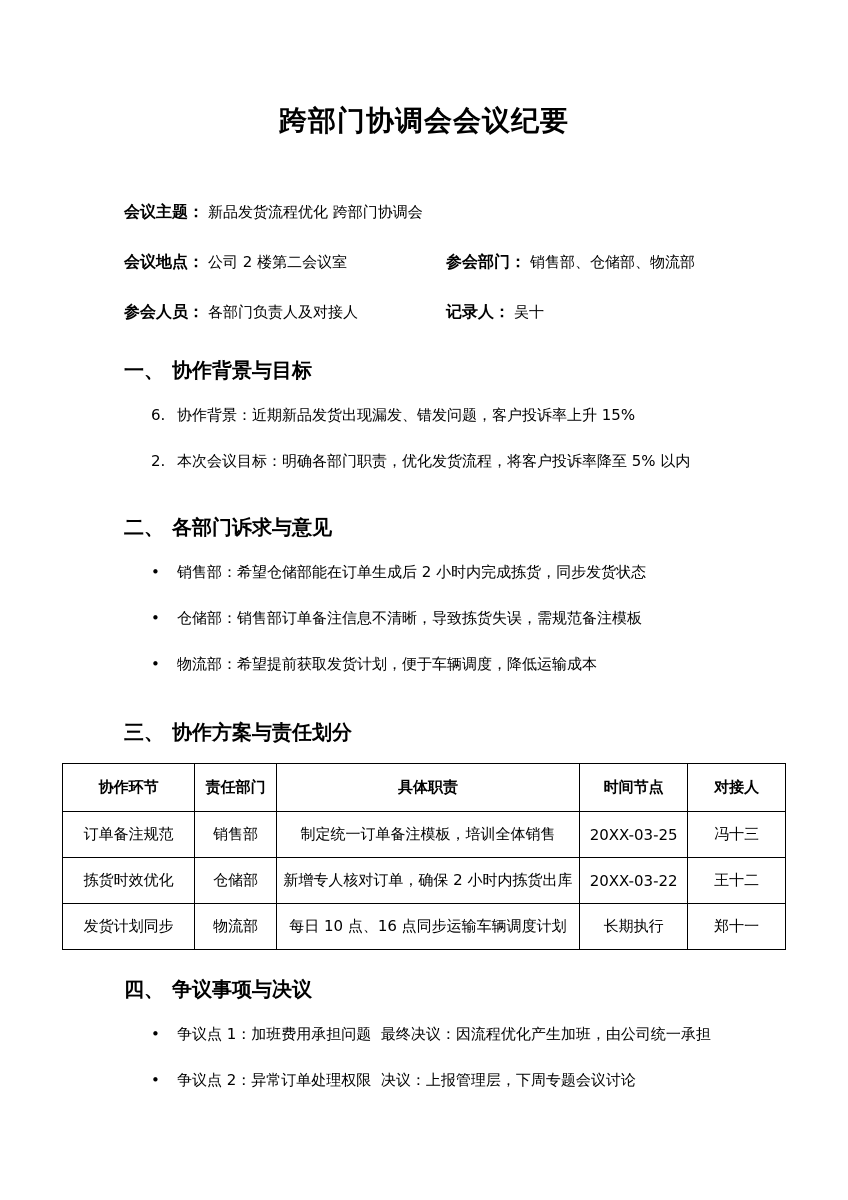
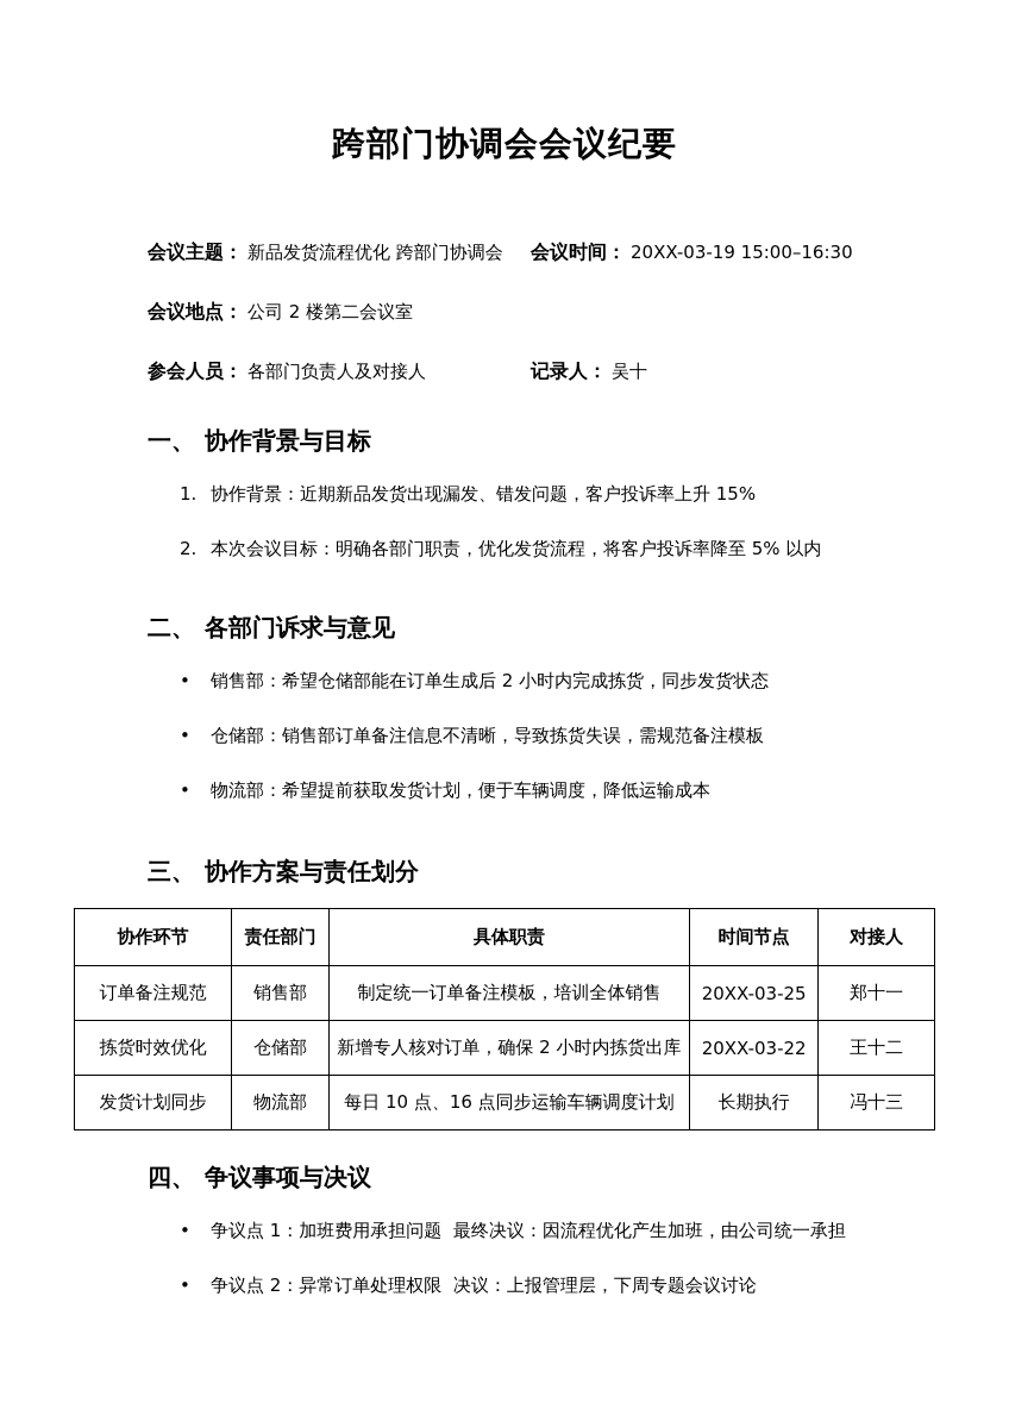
  跨部门协调会会议纪要
  会议主题：
  新品发货流程优化 跨部门协调会
+ 会议时间：
+ 20XX-03-19 15:00–16:30
  会议地点：
  公司 2 楼第二会议室
- 参会部门：
- 销售部、仓储部、物流部
  参会人员：
  各部门负责人及对接人
  记录人：
  吴十
  一、
  协作背景与目标
- 6.
+ 1.
  协作背景：近期新品发货出现漏发、错发问题，客户投诉率上升 15%
  2.
  本次会议目标：明确各部门职责，优化发货流程，将客户投诉率降至 5% 以内
  二、
  各部门诉求与意见
  •
  销售部：希望仓储部能在订单生成后 2 小时内完成拣货，同步发货状态
  •
  仓储部：销售部订单备注信息不清晰，导致拣货失误，需规范备注模板
  •
  物流部：希望提前获取发货计划，便于车辆调度，降低运输成本
  三、
  协作方案与责任划分
  协作环节	责任部门	具体职责	时间节点	对接人
- 订单备注规范	销售部	制定统一订单备注模板，培训全体销售	20XX-03-25	冯十三
+ 订单备注规范	销售部	制定统一订单备注模板，培训全体销售	20XX-03-25	郑十一
  拣货时效优化	仓储部	新增专人核对订单，确保 2 小时内拣货出库	20XX-03-22	王十二
- 发货计划同步	物流部	每日 10 点、16 点同步运输车辆调度计划	长期执行	郑十一
+ 发货计划同步	物流部	每日 10 点、16 点同步运输车辆调度计划	长期执行	冯十三
  四、
  争议事项与决议
  •
  争议点 1：加班费用承担问题 最终决议：因流程优化产生加班，由公司统一承担
  •
  争议点 2：异常订单处理权限 决议：上报管理层，下周专题会议讨论
